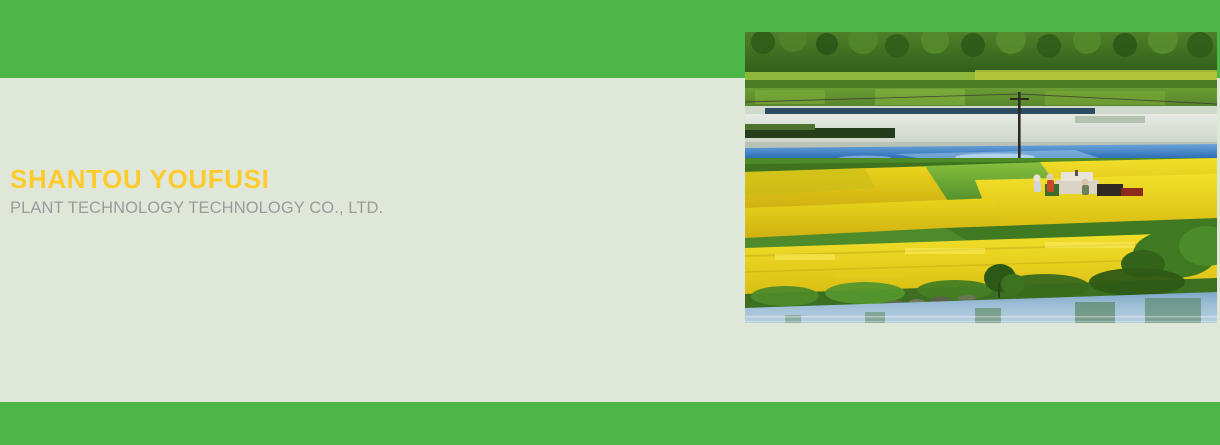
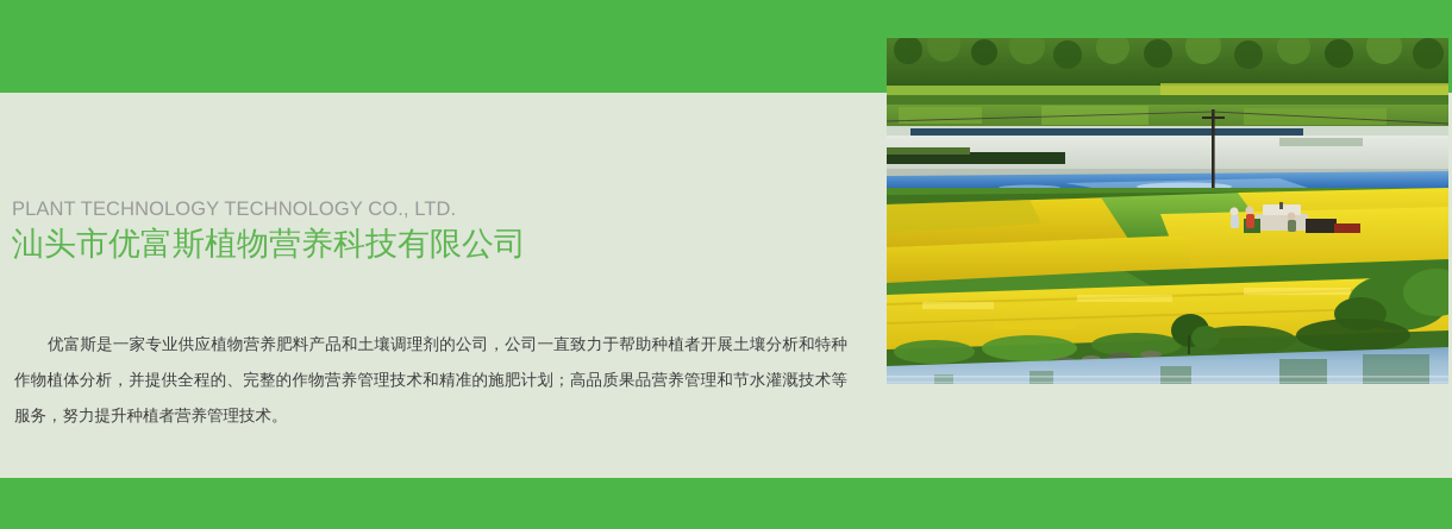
- SHANTOU YOUFUSI
  PLANT TECHNOLOGY TECHNOLOGY CO., LTD.
+ 汕头市优富斯植物营养科技有限公司
+ 优富斯是一家专业供应植物营养肥料产品和土壤调理剂的公司，公司一直致力于帮助种植者开展土壤分析和特种作物植体分析，并提供全程的、完整的作物营养管理技术和精准的施肥计划；高品质果品营养管理和节水灌溉技术等服务，努力提升种植者营养管理技术。
